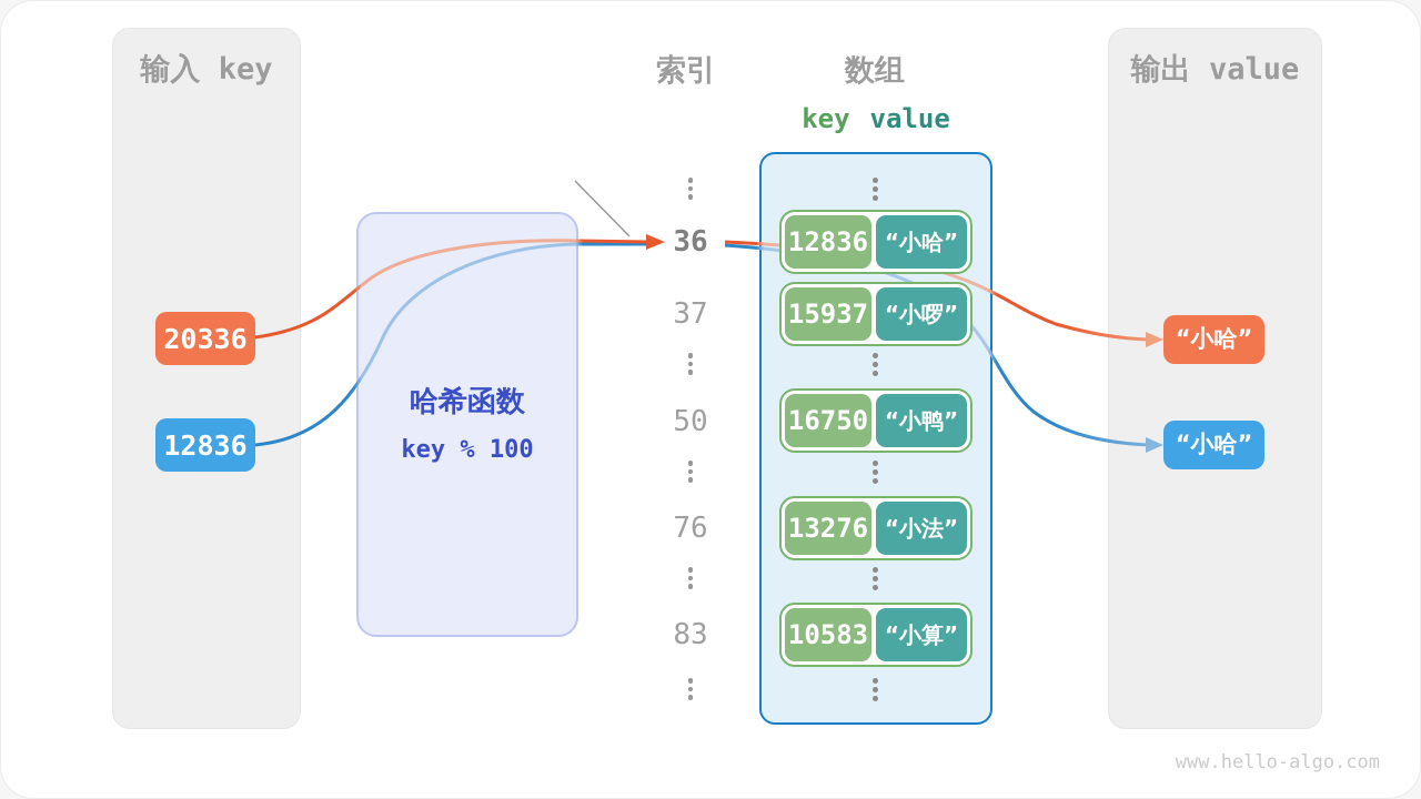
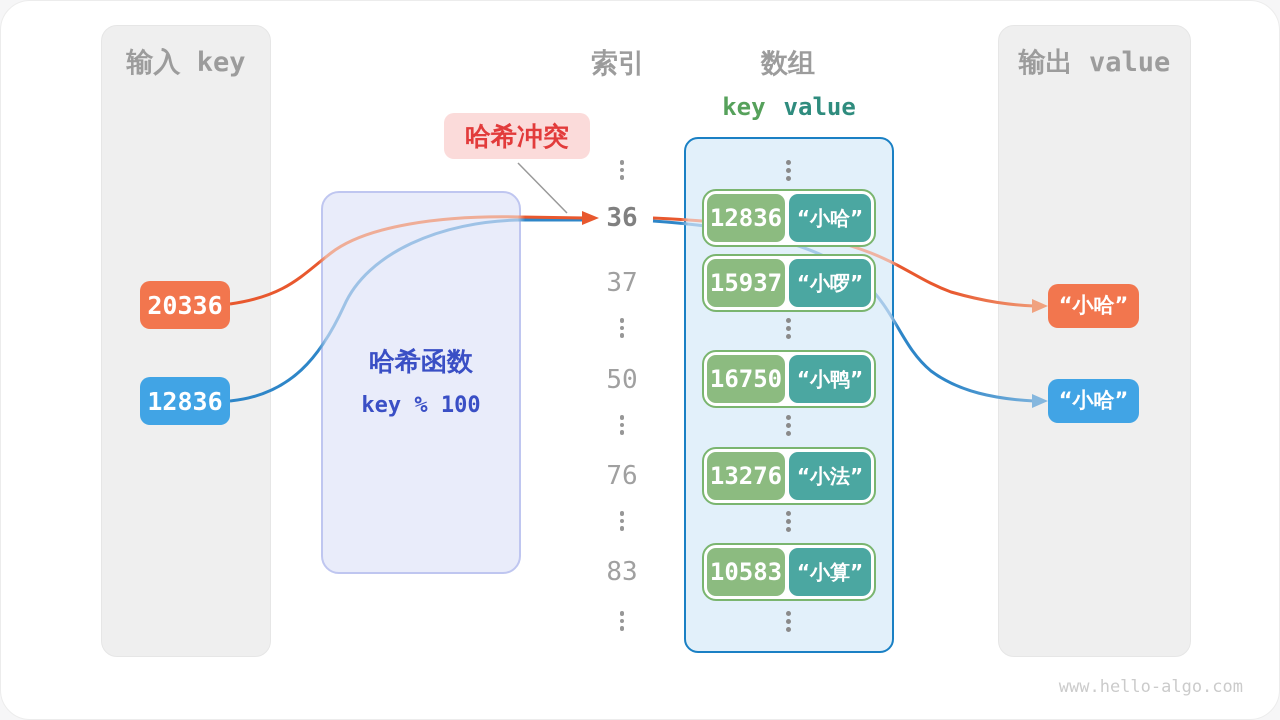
  输入 key
  输出 value
  索引
  数组
  key
  value
  哈希函数
  key % 100
+ 哈希冲突
  20336
  12836
  36
  37
  50
  76
  83
  12836
  “小哈”
  15937
  “小啰”
  16750
  “小鸭”
  13276
  “小法”
  10583
  “小算”
  “小哈”
  “小哈”
  www.hello-algo.com
